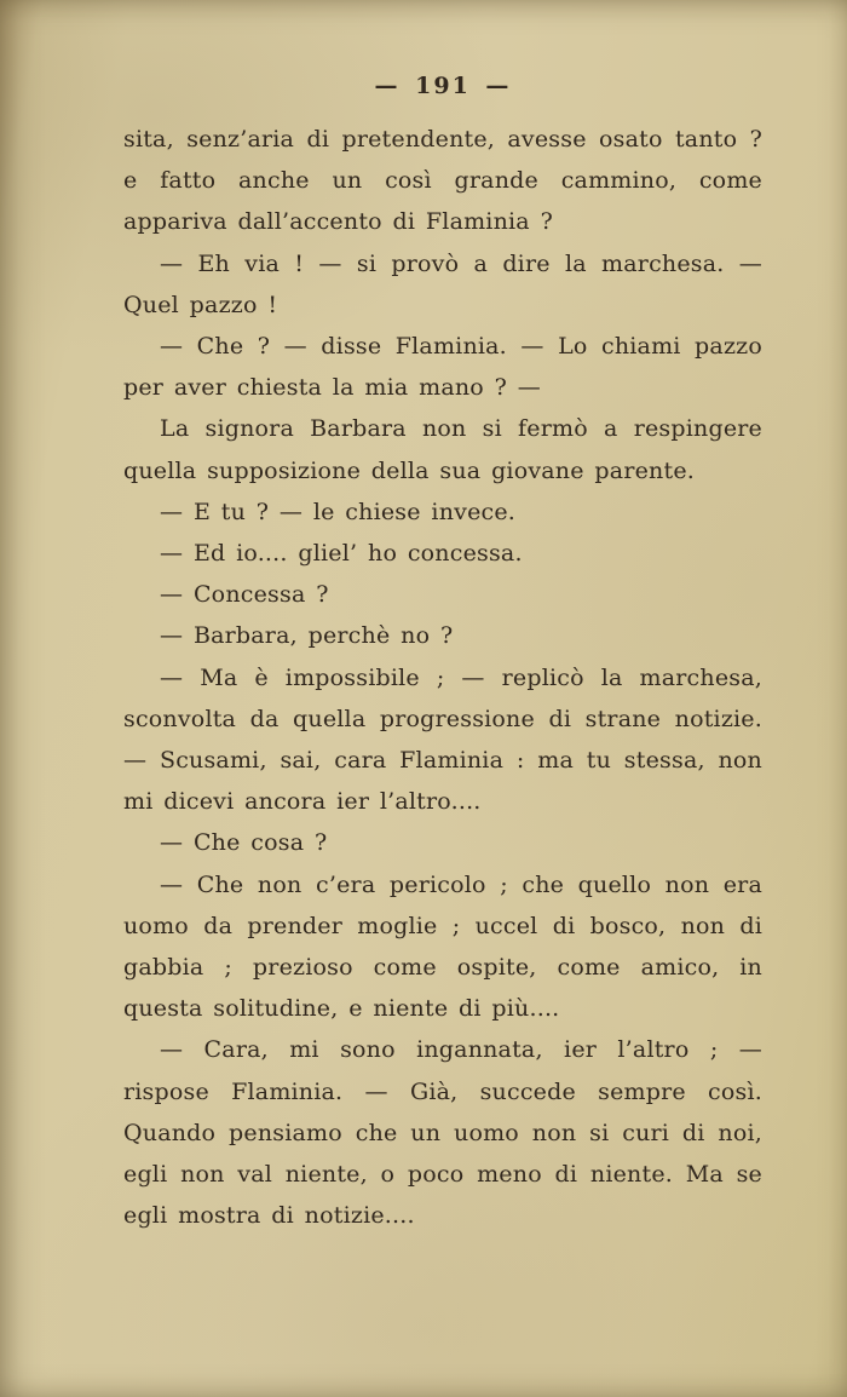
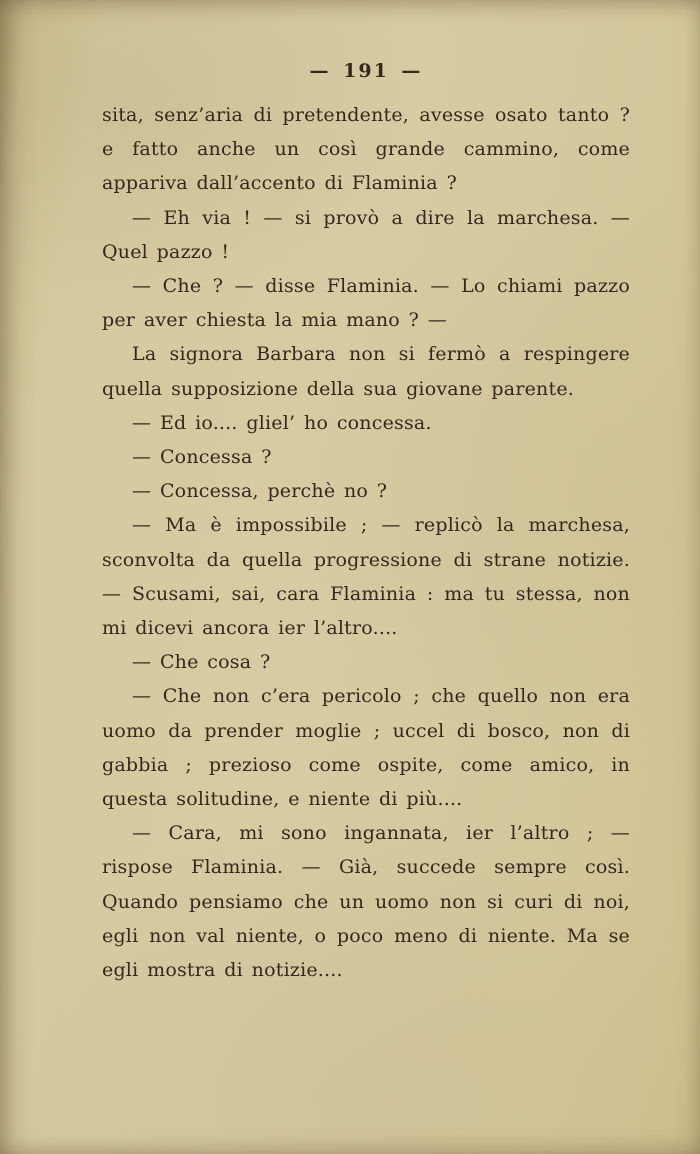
  — 191 —
  sita, senz’aria di pretendente, avesse osato tanto ? e fatto anche un così grande cammino, come appariva dall’accento di Flaminia ?
  — Eh via ! — si provò a dire la marchesa. — Quel pazzo !
  — Che ? — disse Flaminia. — Lo chiami pazzo per aver chiesta la mia mano ? —
  La signora Barbara non si fermò a respingere quella supposizione della sua giovane parente.
- — E tu ? — le chiese invece.
  — Ed io.... gliel’ ho concessa.
  — Concessa ?
- — Barbara, perchè no ?
+ — Concessa, perchè no ?
  — Ma è impossibile ; — replicò la marchesa, sconvolta da quella progressione di strane notizie. — Scusami, sai, cara Flaminia : ma tu stessa, non mi dicevi ancora ier l’altro....
  — Che cosa ?
  — Che non c’era pericolo ; che quello non era uomo da prender moglie ; uccel di bosco, non di gabbia ; prezioso come ospite, come amico, in questa solitudine, e niente di più....
  — Cara, mi sono ingannata, ier l’altro ; — rispose Flaminia. — Già, succede sempre così. Quando pensiamo che un uomo non si curi di noi, egli non val niente, o poco meno di niente. Ma se egli mostra di notizie....
